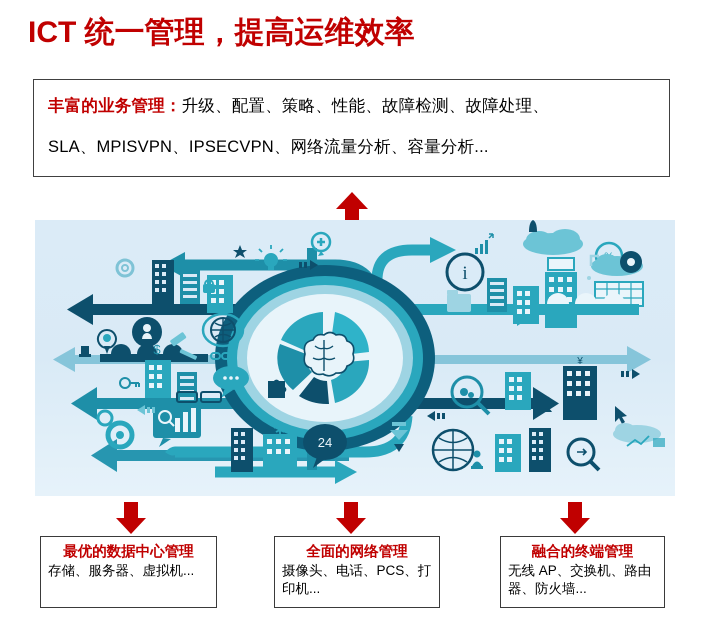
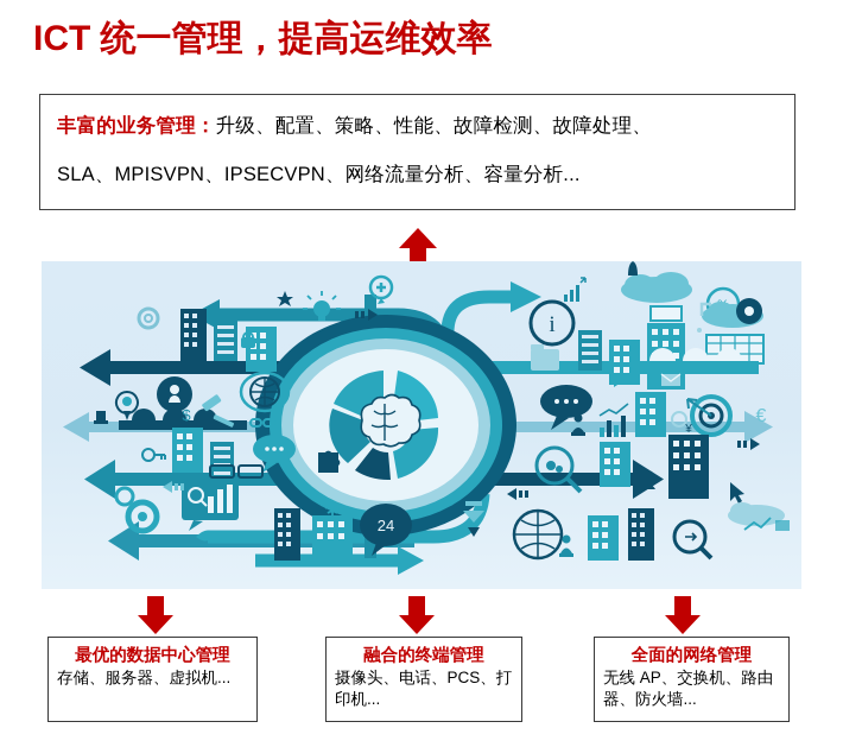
  ICT 统一管理，提高运维效率
  丰富的业务管理：升级、配置、策略、性能、故障检测、故障处理、
  SLA、MPISVPN、IPSECVPN、网络流量分析、容量分析...
  $
  24
  i
+ €
  ¥
  最优的数据中心管理
  存储、服务器、虚拟机...
- 全面的网络管理
+ 融合的终端管理
  摄像头、电话、PCS、打印机...
- 融合的终端管理
+ 全面的网络管理
  无线 AP、交换机、路由器、防火墙...
